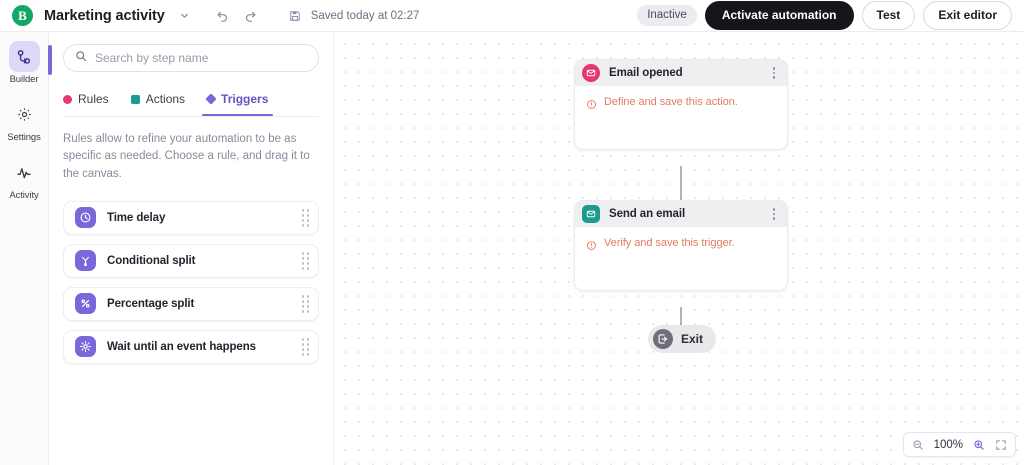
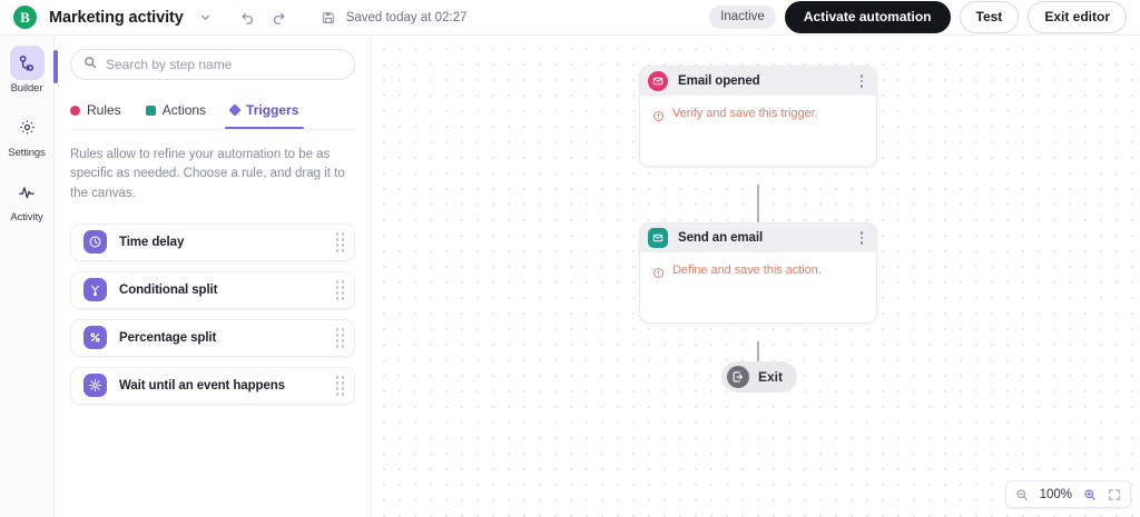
  B
  Marketing activity
  Saved today at 02:27
  Inactive
  Activate automation
  Test
  Exit editor
  Builder
  Settings
  Activity
  Search by step name
  Rules
  Actions
  Triggers
  Rules allow to refine your automation to be as specific as needed. Choose a rule, and drag it to the canvas.
  Time delay
  Conditional split
  Percentage split
  Wait until an event happens
  Email opened
- Define and save this action.
+ Verify and save this trigger.
  Send an email
- Verify and save this trigger.
+ Define and save this action.
  Exit
  100%
